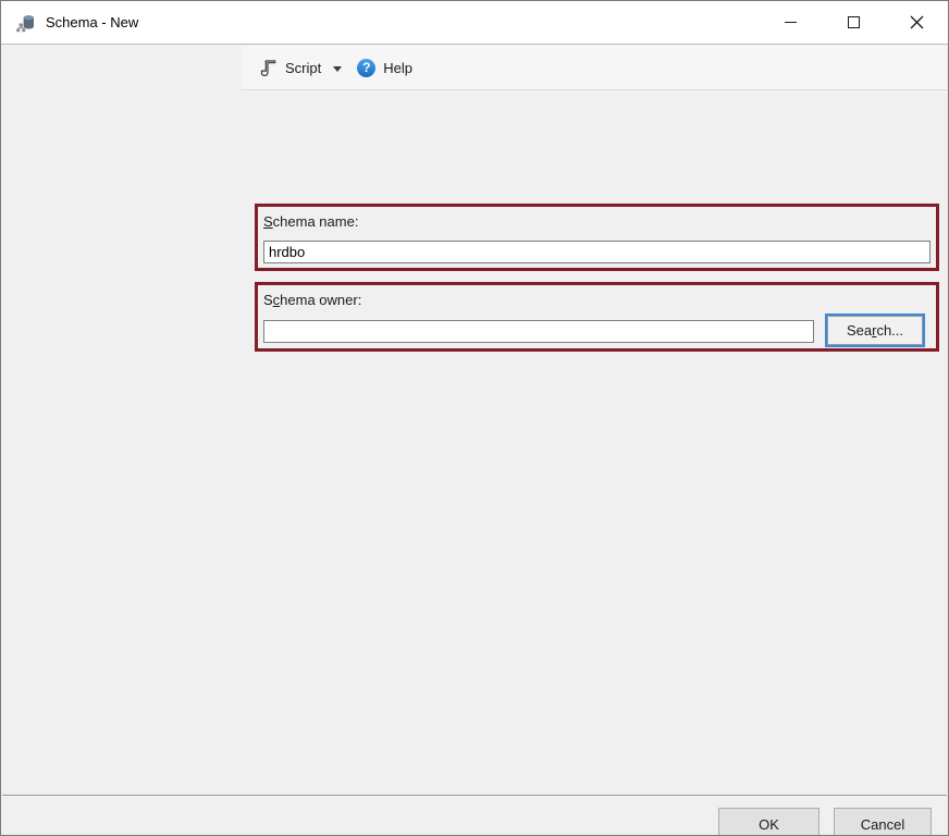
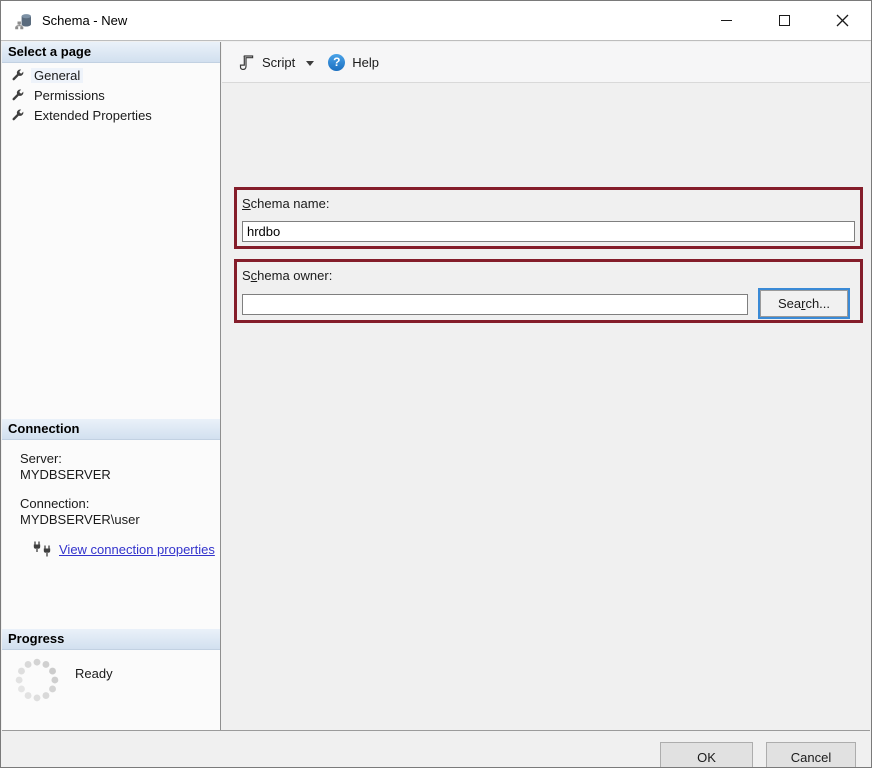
  Schema - New
+ Select a page
+ General
+ Permissions
+ Extended Properties
+ Connection
+ Server:
+ MYDBSERVER
+ Connection:
+ MYDBSERVER\user
+ View connection properties
+ Progress
+ Ready
  Script
  ?
  Help
  Schema name:
  hrdbo
  Schema owner:
  Search...
  OK
  Cancel
